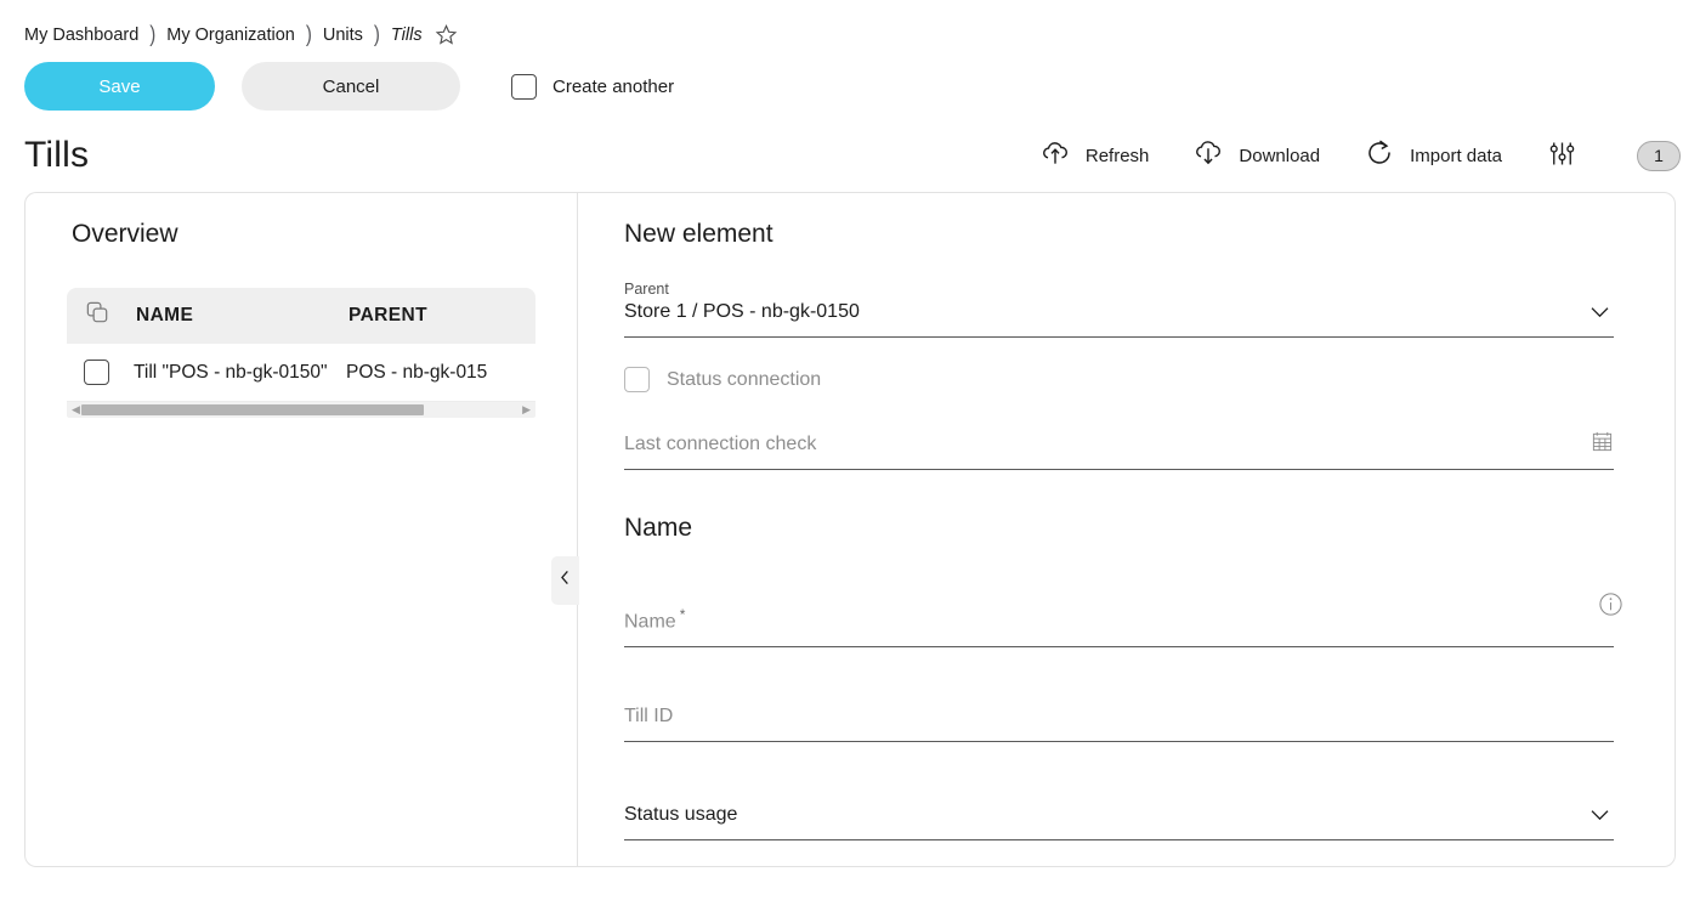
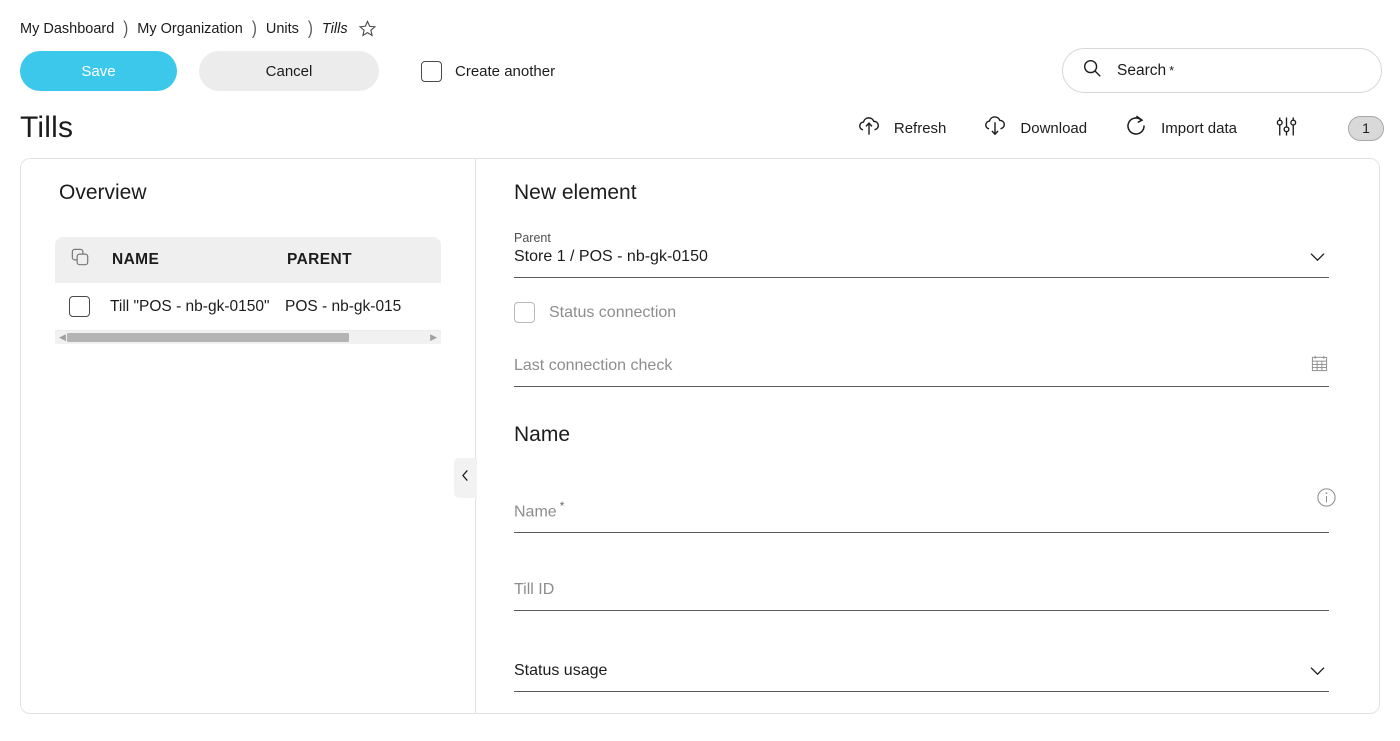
  My Dashboard
  )
  My Organization
  )
  Units
  )
  Tills
  Save
  Cancel
  Create another
+ Search
+ *
  Tills
  Refresh
  Download
  Import data
  1
  Overview
  NAME
  PARENT
  Till "POS - nb-gk-0150"
  POS - nb-gk-015
  ◀
  ▶
  New element
  Parent
  Store 1 / POS - nb-gk-0150
  Status connection
  Last connection check
  Name
  Name *
  Till ID
  Status usage
